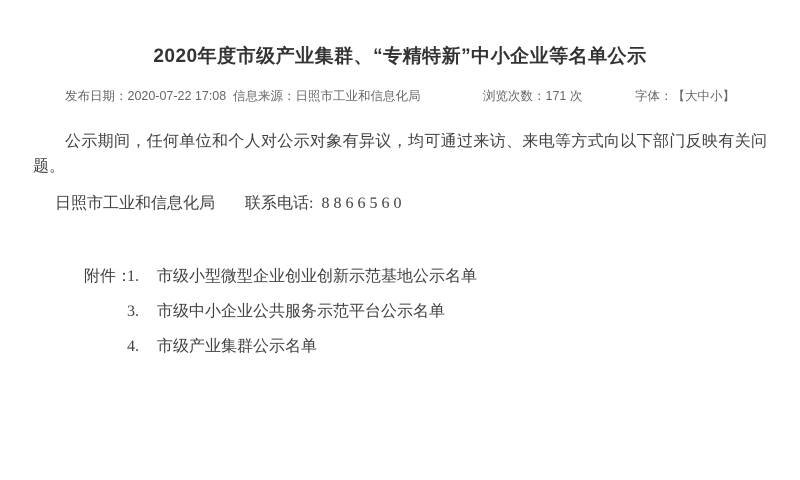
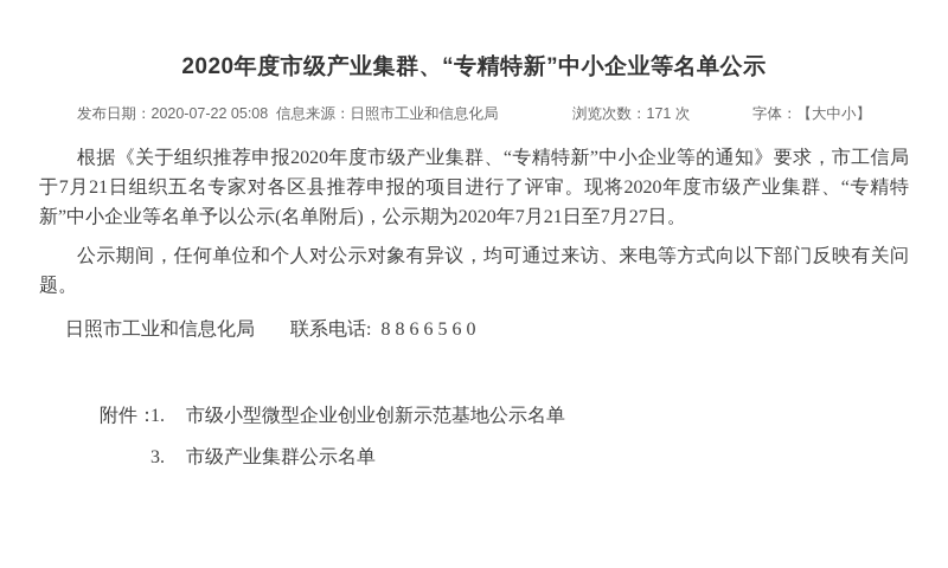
  2020年度市级产业集群、“专精特新”中小企业等名单公示
- 发布日期：2020-07-22 17:08
+ 发布日期：2020-07-22 05:08
  信息来源：日照市工业和信息化局
  浏览次数：171 次
  字体：【大中小】
+ 根据《关于组织推荐申报2020年度市级产业集群、“专精特新”中小企业等的通知》要求，市工信局于7月21日组织五名专家对各区县推荐申报的项目进行了评审。现将2020年度市级产业集群、“专精特新”中小企业等名单予以公示(名单附后)，公示期为2020年7月21日至7月27日。
  公示期间，任何单位和个人对公示对象有异议，均可通过来访、来电等方式向以下部门反映有关问题。
  日照市工业和信息化局 联系电话: 8866560
  附件：
  1. 市级小型微型企业创业创新示范基地公示名单
- 3. 市级中小企业公共服务示范平台公示名单
- 4. 市级产业集群公示名单
+ 3. 市级产业集群公示名单
